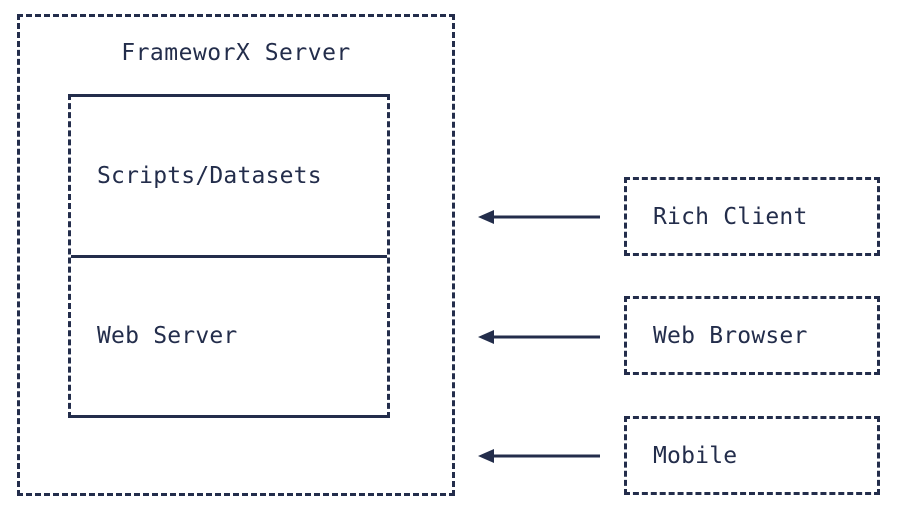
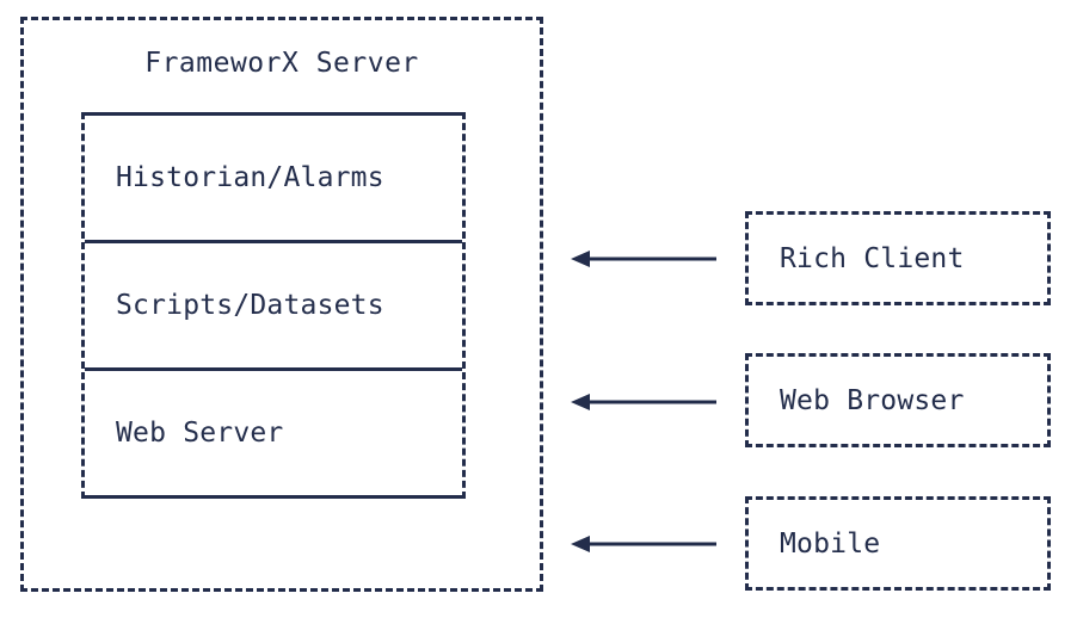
  FrameworX Server
+ Historian/Alarms
  Scripts/Datasets
  Web Server
  Rich Client
  Web Browser
  Mobile
